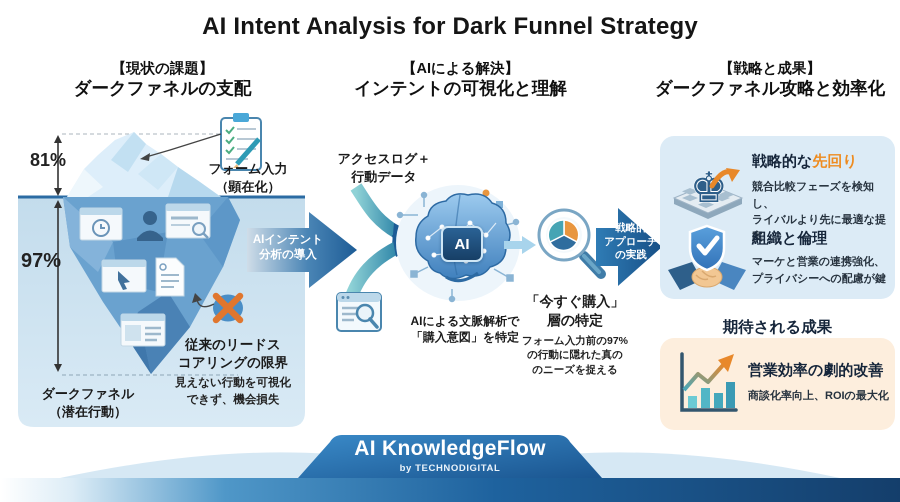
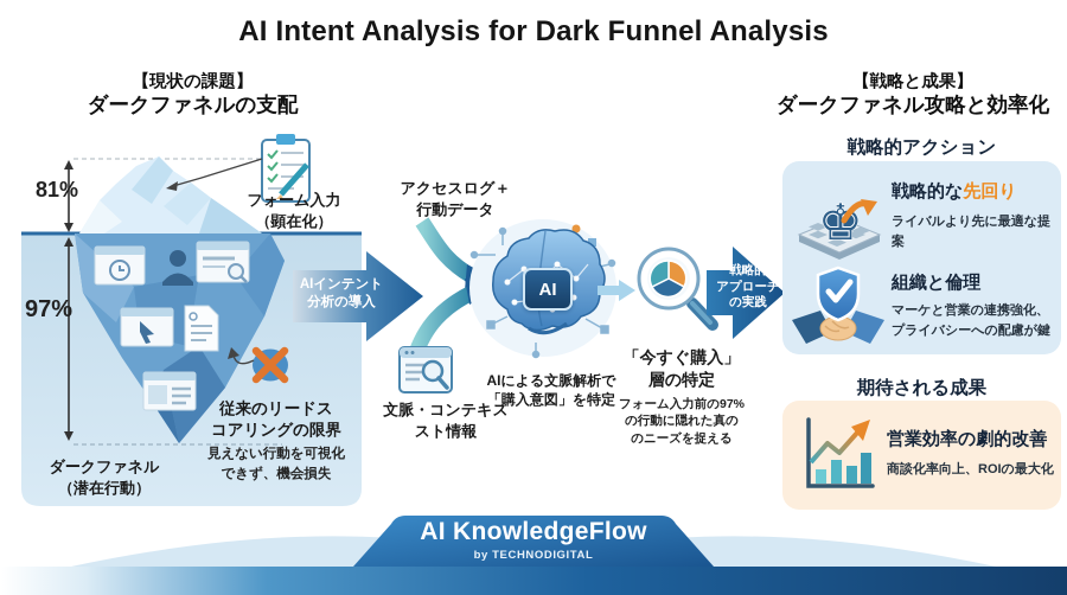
- AI Intent Analysis for Dark Funnel Strategy
+ AI Intent Analysis for Dark Funnel Analysis
  【現状の課題】
  ダークファネルの支配
- 【AIによる解決】
- インテントの可視化と理解
  【戦略と成果】
  ダークファネル攻略と効率化
  81%
  97%
  フォーム入力
  （顕在化）
  従来のリードス
  コアリングの限界
  見えない行動を可視化
  できず、機会損失
  ダークファネル
  （潜在行動）
  AIインテント
  分析の導入
  アクセスログ＋
  行動データ
  AI
  戦略的
  アプローチ
  の実践
+ 文脈・コンテキス
+ スト情報
  AIによる文脈解析で
  「購入意図」を特定
  「今すぐ購入」
  層の特定
  フォーム入力前の97%
  の行動に隠れた真の
  のニーズを捉える
+ 戦略的アクション
  ♚
  戦略的な先回り
- 競合比較フェーズを検知し、
  ライバルより先に最適な提案
  組織と倫理
  マーケと営業の連携強化、
  プライバシーへの配慮が鍵
  期待される成果
  営業効率の劇的改善
  商談化率向上、ROIの最大化
  AI KnowledgeFlow
  by TECHNODIGITAL
